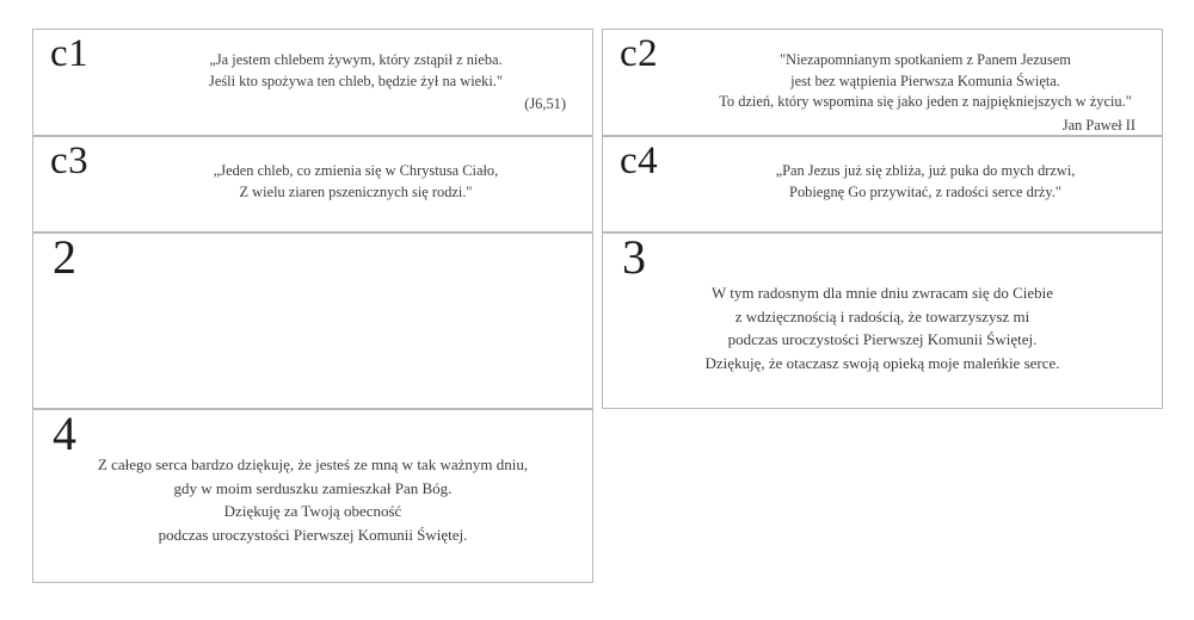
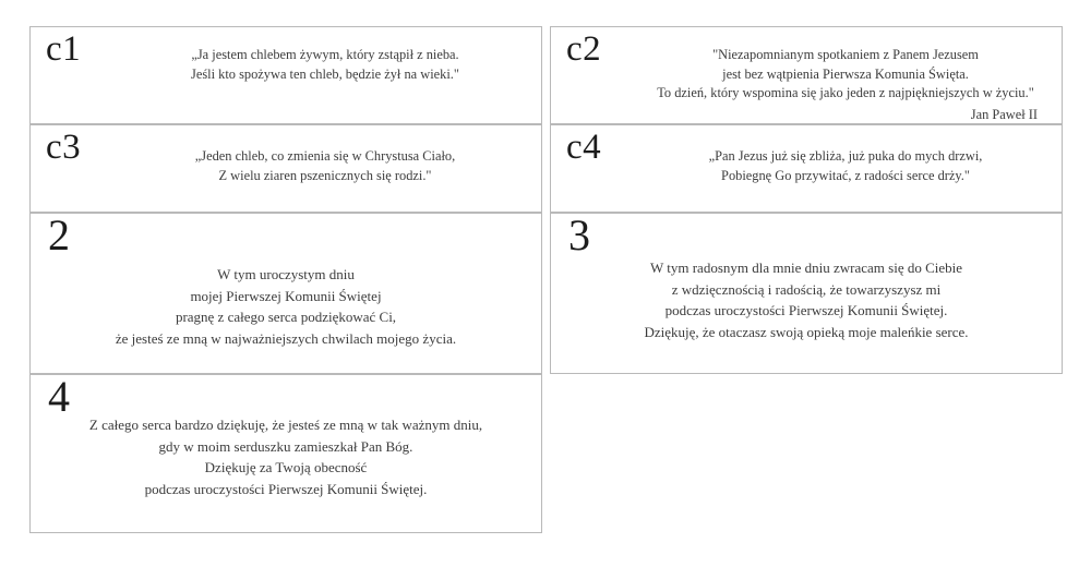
  c1
  „Ja jestem chlebem żywym, który zstąpił z nieba.
  Jeśli kto spożywa ten chleb, będzie żył na wieki."
- (J6,51)
  c2
  "Niezapomnianym spotkaniem z Panem Jezusem
  jest bez wątpienia Pierwsza Komunia Święta.
  To dzień, który wspomina się jako jeden z najpiękniejszych w życiu."
  Jan Paweł II
  c3
  „Jeden chleb, co zmienia się w Chrystusa Ciało,
  Z wielu ziaren pszenicznych się rodzi."
  c4
  „Pan Jezus już się zbliża, już puka do mych drzwi,
  Pobiegnę Go przywitać, z radości serce drży."
  2
+ W tym uroczystym dniu
+ mojej Pierwszej Komunii Świętej
+ pragnę z całego serca podziękować Ci,
+ że jesteś ze mną w najważniejszych chwilach mojego życia.
  3
  W tym radosnym dla mnie dniu zwracam się do Ciebie
  z wdzięcznością i radością, że towarzyszysz mi
  podczas uroczystości Pierwszej Komunii Świętej.
  Dziękuję, że otaczasz swoją opieką moje maleńkie serce.
  4
  Z całego serca bardzo dziękuję, że jesteś ze mną w tak ważnym dniu,
  gdy w moim serduszku zamieszkał Pan Bóg.
  Dziękuję za Twoją obecność
  podczas uroczystości Pierwszej Komunii Świętej.
